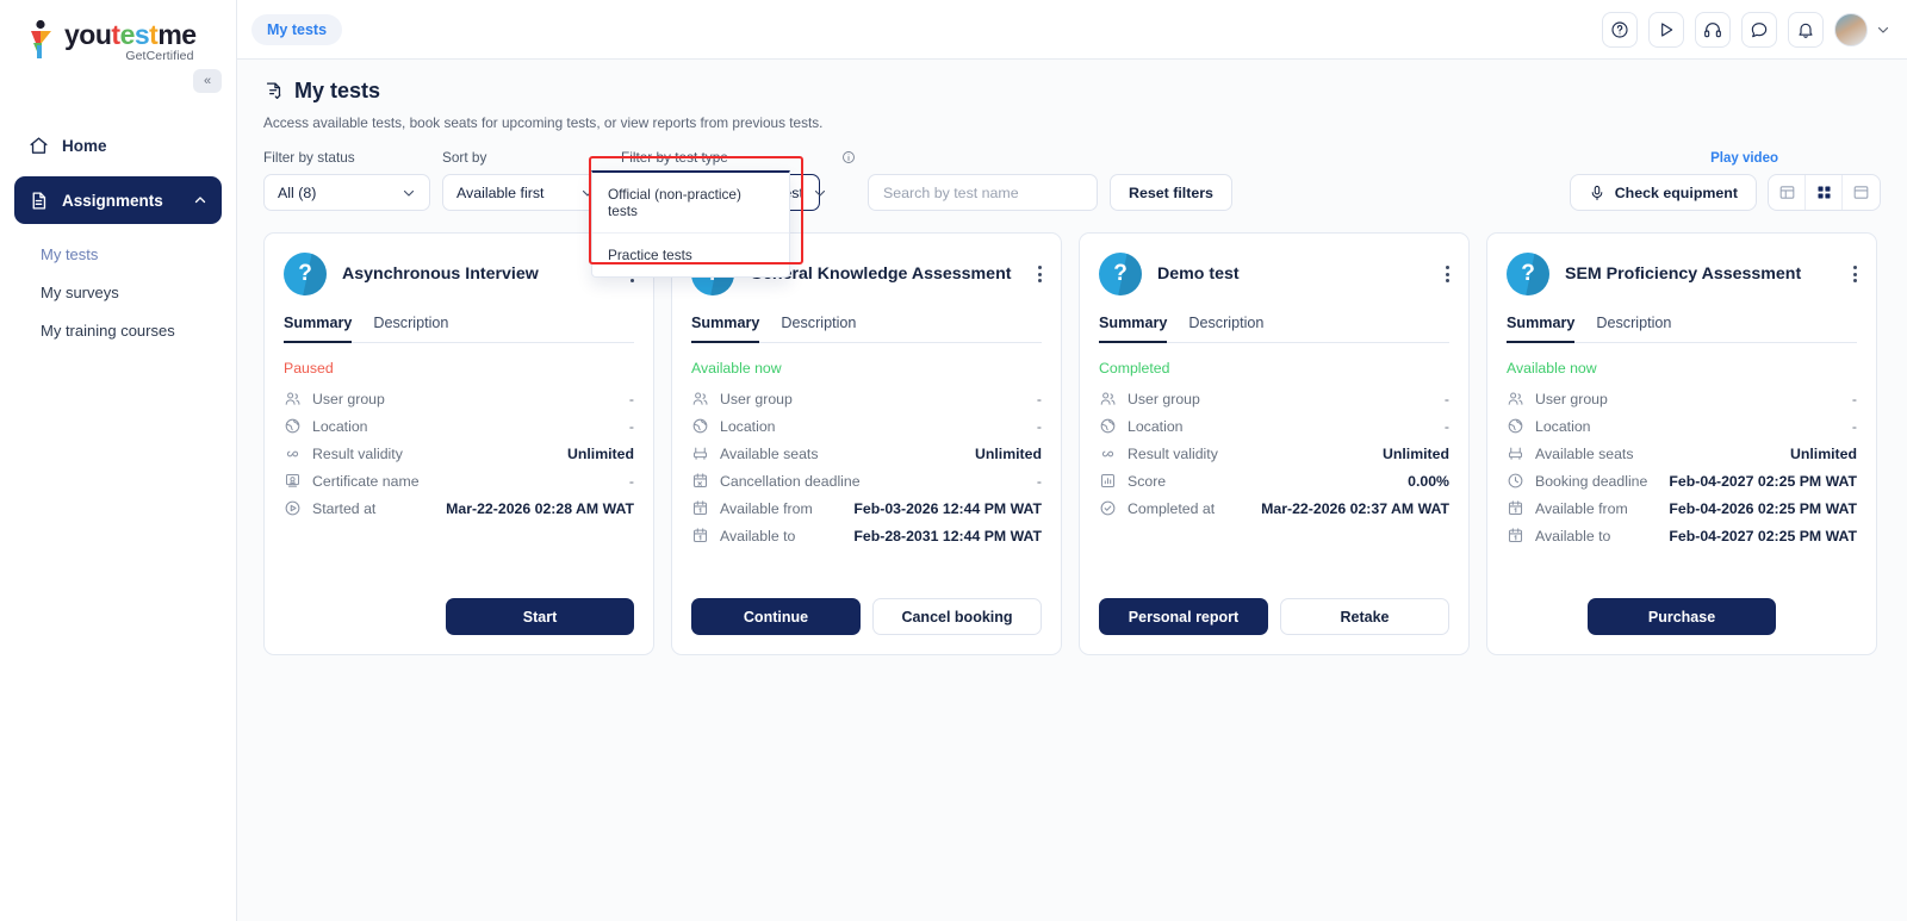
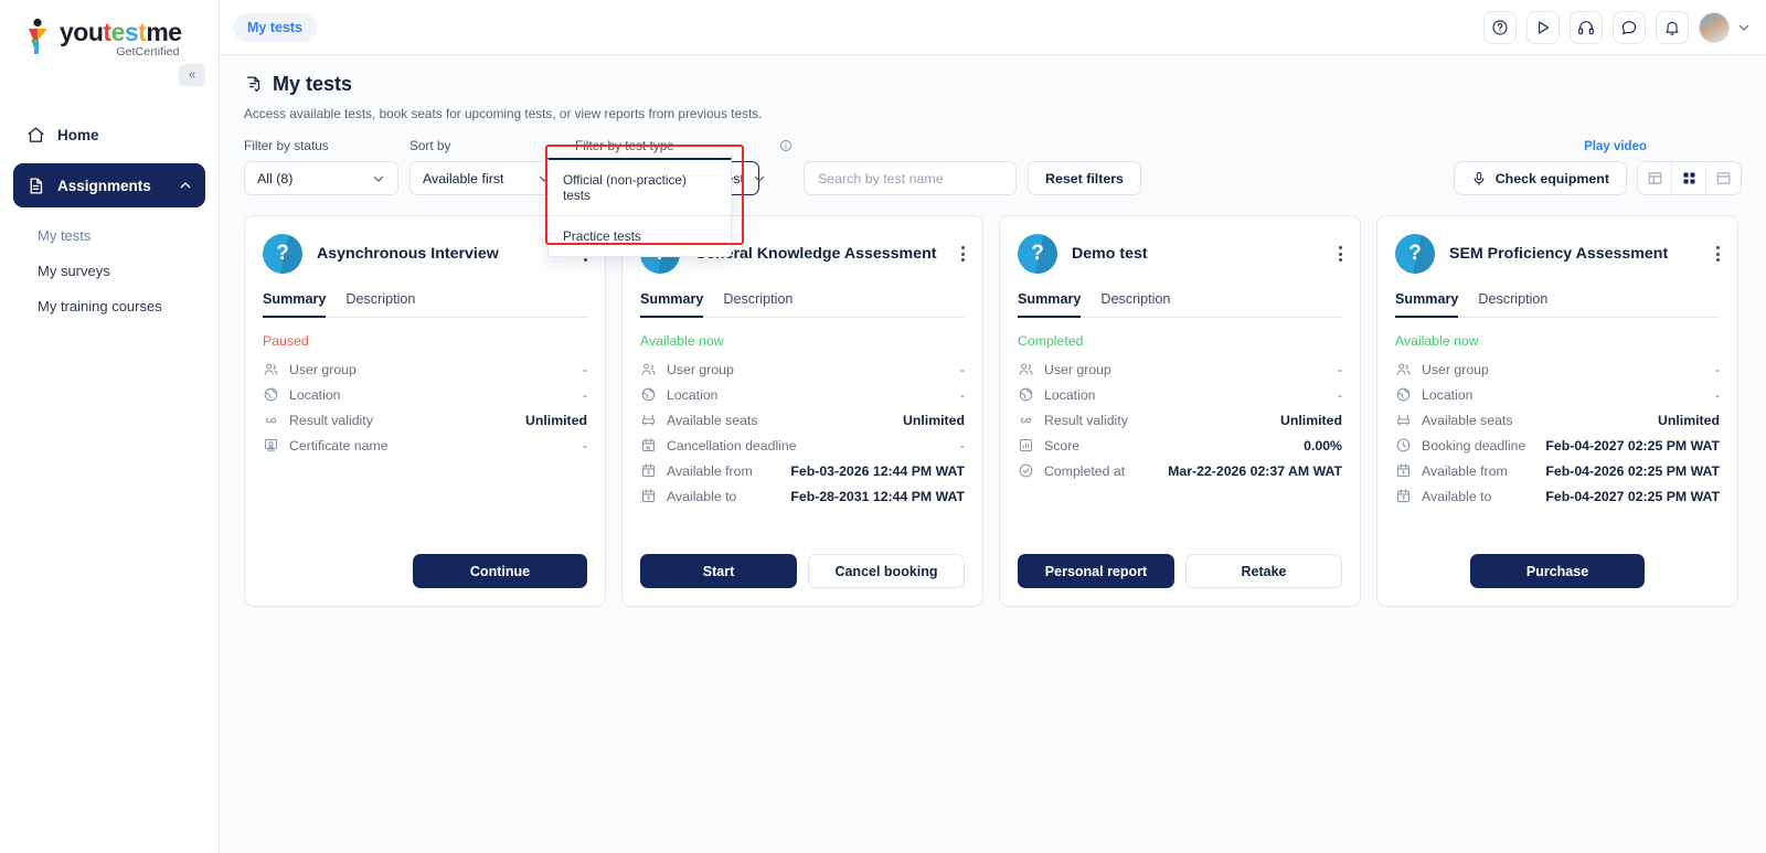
  youtestme
  GetCertified
  «
  Home
  Assignments
  My tests
  My surveys
  My training courses
  My tests
  My tests
  Access available tests, book seats for upcoming tests, or view reports from previous tests.
  Filter by status
  All (8)
  Sort by
  Available first
  Filter by test type
  Search by test name
  Reset filters
  Play video
  Check equipment
  Official (non-practice) tests
  Practice tests
  ?
  Asynchronous Interview
  Summary
  Description
  Paused
  User group
  -
  Location
  -
  Result validity
  Unlimited
  Certificate name
  -
- Started at
- Mar-22-2026 02:28 AM WAT
- Start
+ Continue
  ral Knowledge Assessment
  Summary
  Description
  Available now
  User group
  -
  Location
  -
  Available seats
  Unlimited
  Cancellation deadline
  -
  Available from
  Feb-03-2026 12:44 PM WAT
  Available to
  Feb-28-2031 12:44 PM WAT
- Continue
+ Start
  Cancel booking
  ?
  Demo test
  Summary
  Description
  Completed
  User group
  -
  Location
  -
  Result validity
  Unlimited
  Score
  0.00%
  Completed at
  Mar-22-2026 02:37 AM WAT
  Personal report
  Retake
  ?
  SEM Proficiency Assessment
  Summary
  Description
  Available now
  User group
  -
  Location
  -
  Available seats
  Unlimited
  Booking deadline
  Feb-04-2027 02:25 PM WAT
  Available from
  Feb-04-2026 02:25 PM WAT
  Available to
  Feb-04-2027 02:25 PM WAT
  Purchase
